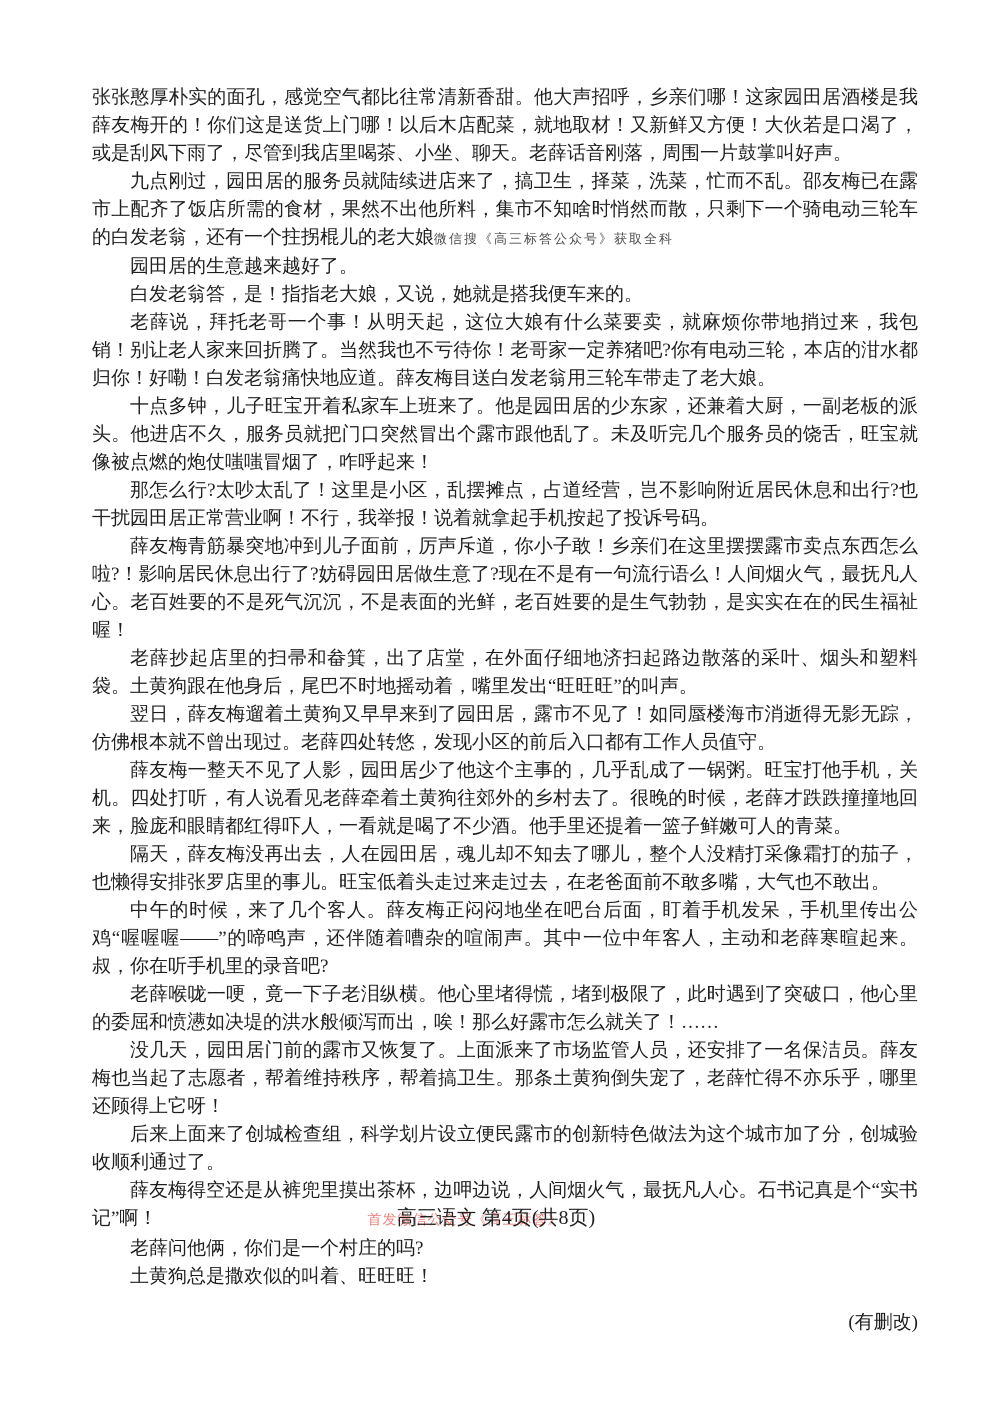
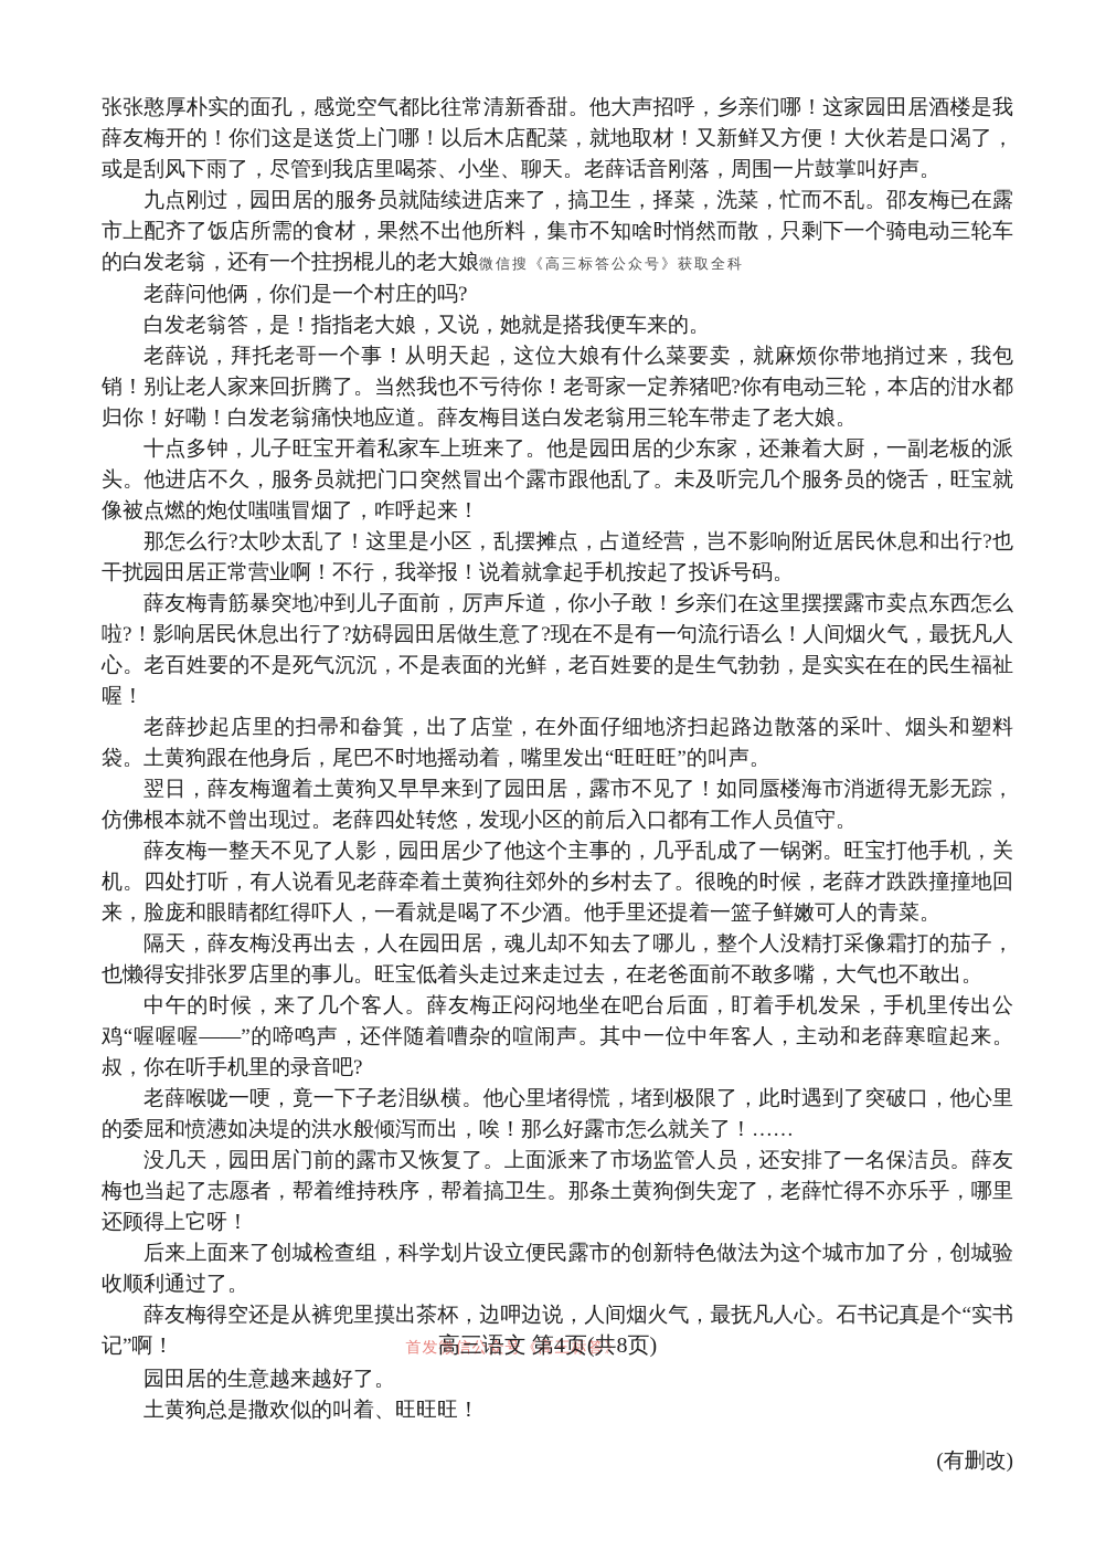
  张张憨厚朴实的面孔，感觉空气都比往常清新香甜。他大声招呼，乡亲们哪！这家园田居酒楼是我薛友梅开的！你们这是送货上门哪！以后木店配菜，就地取材！又新鲜又方便！大伙若是口渴了，或是刮风下雨了，尽管到我店里喝茶、小坐、聊天。老薛话音刚落，周围一片鼓掌叫好声。
  九点刚过，园田居的服务员就陆续进店来了，搞卫生，择菜，洗菜，忙而不乱。邵友梅已在露市上配齐了饭店所需的食材，果然不出他所料，集市不知啥时悄然而散，只剩下一个骑电动三轮车的白发老翁，还有一个拄拐棍儿的老大娘微信搜《高三标答公众号》获取全科
- 园田居的生意越来越好了。
+ 老薛问他俩，你们是一个村庄的吗?
  白发老翁答，是！指指老大娘，又说，她就是搭我便车来的。
  老薛说，拜托老哥一个事！从明天起，这位大娘有什么菜要卖，就麻烦你带地捎过来，我包销！别让老人家来回折腾了。当然我也不亏待你！老哥家一定养猪吧?你有电动三轮，本店的泔水都归你！好嘞！白发老翁痛快地应道。薛友梅目送白发老翁用三轮车带走了老大娘。
  十点多钟，儿子旺宝开着私家车上班来了。他是园田居的少东家，还兼着大厨，一副老板的派头。他进店不久，服务员就把门口突然冒出个露市跟他乱了。未及听完几个服务员的饶舌，旺宝就像被点燃的炮仗嗤嗤冒烟了，咋呼起来！
  那怎么行?太吵太乱了！这里是小区，乱摆摊点，占道经营，岂不影响附近居民休息和出行?也干扰园田居正常营业啊！不行，我举报！说着就拿起手机按起了投诉号码。
  薛友梅青筋暴突地冲到儿子面前，厉声斥道，你小子敢！乡亲们在这里摆摆露市卖点东西怎么啦?！影响居民休息出行了?妨碍园田居做生意了?现在不是有一句流行语么！人间烟火气，最抚凡人心。老百姓要的不是死气沉沉，不是表面的光鲜，老百姓要的是生气勃勃，是实实在在的民生福祉喔！
  老薛抄起店里的扫帚和畚箕，出了店堂，在外面仔细地济扫起路边散落的采叶、烟头和塑料袋。土黄狗跟在他身后，尾巴不时地摇动着，嘴里发出“旺旺旺”的叫声。
  翌日，薛友梅遛着土黄狗又早早来到了园田居，露市不见了！如同蜃楼海市消逝得无影无踪，仿佛根本就不曾出现过。老薛四处转悠，发现小区的前后入口都有工作人员值守。
  薛友梅一整天不见了人影，园田居少了他这个主事的，几乎乱成了一锅粥。旺宝打他手机，关机。四处打听，有人说看见老薛牵着土黄狗往郊外的乡村去了。很晚的时候，老薛才跌跌撞撞地回来，脸庞和眼睛都红得吓人，一看就是喝了不少酒。他手里还提着一篮子鲜嫩可人的青菜。
  隔天，薛友梅没再出去，人在园田居，魂儿却不知去了哪儿，整个人没精打采像霜打的茄子，也懒得安排张罗店里的事儿。旺宝低着头走过来走过去，在老爸面前不敢多嘴，大气也不敢出。
  中午的时候，来了几个客人。薛友梅正闷闷地坐在吧台后面，盯着手机发呆，手机里传出公鸡“喔喔喔——”的啼鸣声，还伴随着嘈杂的喧闹声。其中一位中年客人，主动和老薛寒暄起来。叔，你在听手机里的录音吧?
  老薛喉咙一哽，竟一下子老泪纵横。他心里堵得慌，堵到极限了，此时遇到了突破口，他心里的委屈和愤懑如决堤的洪水般倾泻而出，唉！那么好露市怎么就关了！……
  没几天，园田居门前的露市又恢复了。上面派来了市场监管人员，还安排了一名保洁员。薛友梅也当起了志愿者，帮着维持秩序，帮着搞卫生。那条土黄狗倒失宠了，老薛忙得不亦乐乎，哪里还顾得上它呀！
  后来上面来了创城检查组，科学划片设立便民露市的创新特色做法为这个城市加了分，创城验收顺利通过了。
  薛友梅得空还是从裤兜里摸出茶杯，边呷边说，人间烟火气，最抚凡人心。石书记真是个“实书记”啊！ 首发微信公众号《高三标答》
- 老薛问他俩，你们是一个村庄的吗?
+ 园田居的生意越来越好了。
  土黄狗总是撒欢似的叫着、旺旺旺！
  (有删改)
  高三语文 第4页(共8页)
